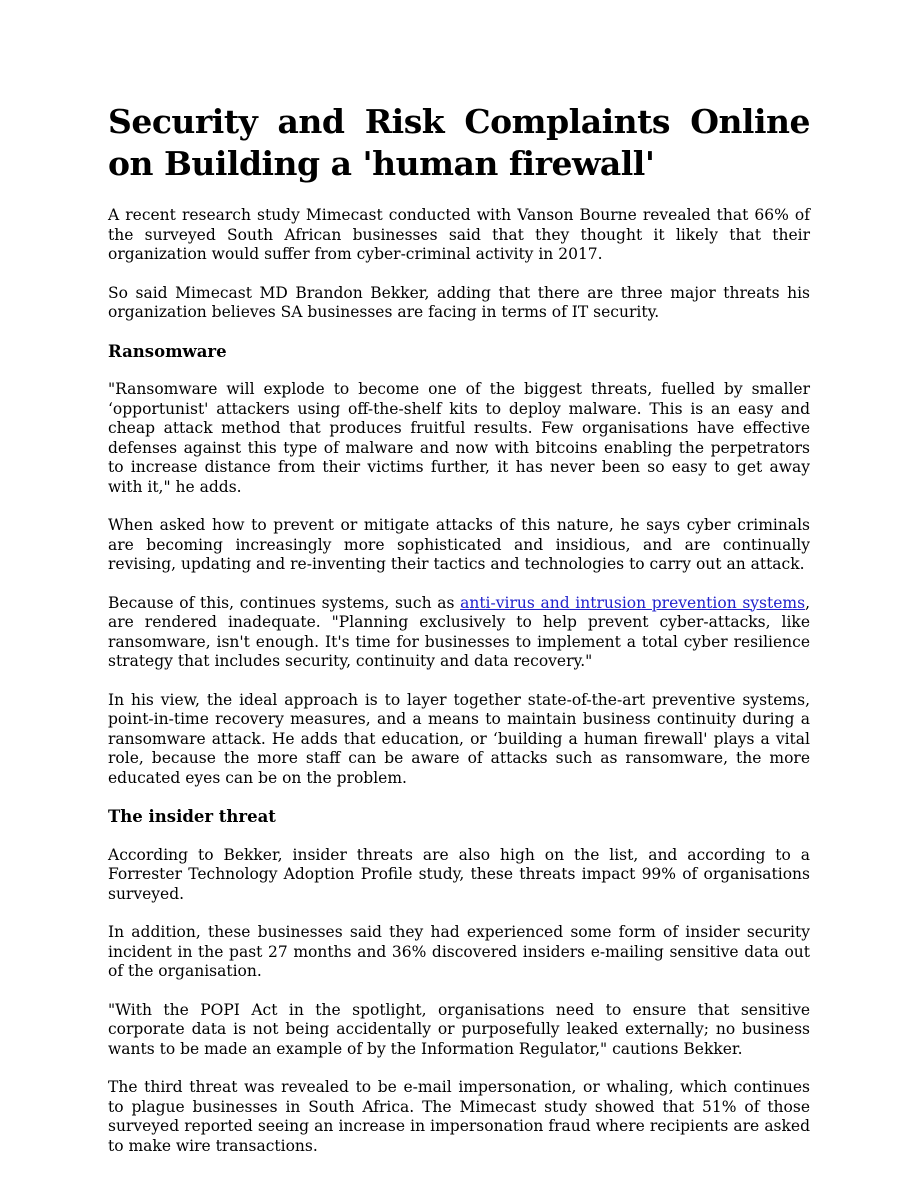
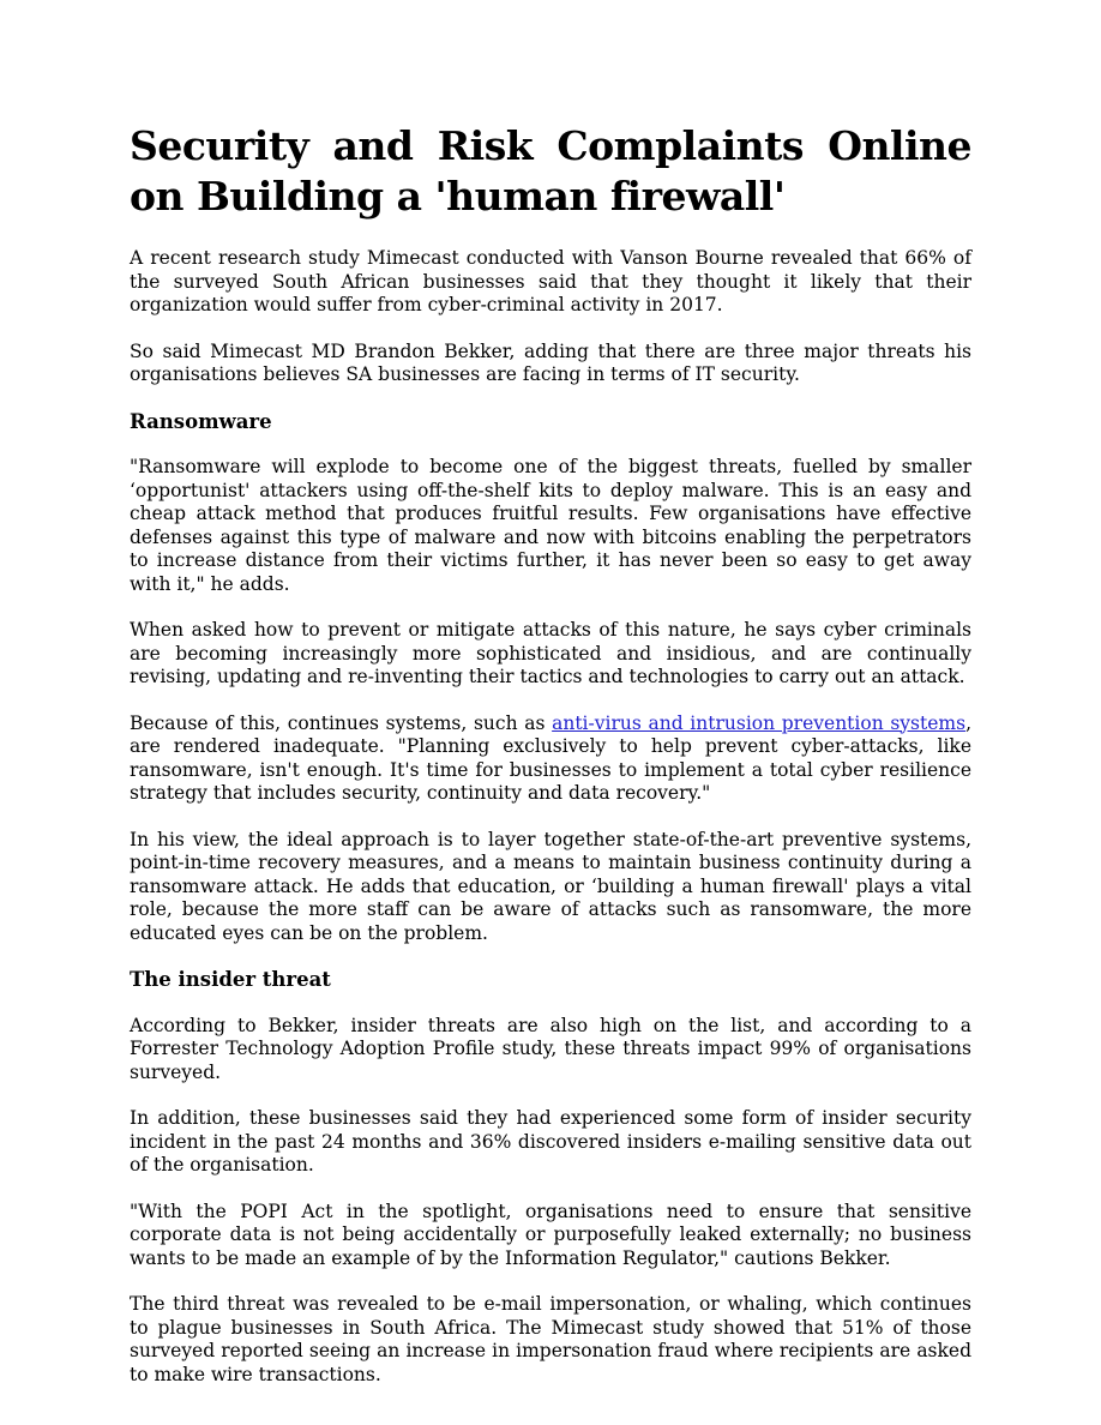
  Security and Risk Complaints Online
  on Building a 'human firewall'
  A recent research study Mimecast conducted with Vanson Bourne revealed that 66% of the surveyed South African businesses said that they thought it likely that their organization would suffer from cyber-criminal activity in 2017.
- So said Mimecast MD Brandon Bekker, adding that there are three major threats his organization believes SA businesses are facing in terms of IT security.
+ So said Mimecast MD Brandon Bekker, adding that there are three major threats his organisations believes SA businesses are facing in terms of IT security.
  Ransomware
  "Ransomware will explode to become one of the biggest threats, fuelled by smaller ‘opportunist' attackers using off-the-shelf kits to deploy malware. This is an easy and cheap attack method that produces fruitful results. Few organisations have effective defenses against this type of malware and now with bitcoins enabling the perpetrators to increase distance from their victims further, it has never been so easy to get away with it," he adds.
  When asked how to prevent or mitigate attacks of this nature, he says cyber criminals are becoming increasingly more sophisticated and insidious, and are continually revising, updating and re-inventing their tactics and technologies to carry out an attack.
  Because of this, continues systems, such as anti-virus and intrusion prevention systems, are rendered inadequate. "Planning exclusively to help prevent cyber-attacks, like ransomware, isn't enough. It's time for businesses to implement a total cyber resilience strategy that includes security, continuity and data recovery."
  In his view, the ideal approach is to layer together state-of-the-art preventive systems, point-in-time recovery measures, and a means to maintain business continuity during a ransomware attack. He adds that education, or ‘building a human firewall' plays a vital role, because the more staff can be aware of attacks such as ransomware, the more educated eyes can be on the problem.
  The insider threat
  According to Bekker, insider threats are also high on the list, and according to a Forrester Technology Adoption Profile study, these threats impact 99% of organisations surveyed.
- In addition, these businesses said they had experienced some form of insider security incident in the past 27 months and 36% discovered insiders e-mailing sensitive data out of the organisation.
+ In addition, these businesses said they had experienced some form of insider security incident in the past 24 months and 36% discovered insiders e-mailing sensitive data out of the organisation.
  "With the POPI Act in the spotlight, organisations need to ensure that sensitive corporate data is not being accidentally or purposefully leaked externally; no business wants to be made an example of by the Information Regulator," cautions Bekker.
  The third threat was revealed to be e-mail impersonation, or whaling, which continues to plague businesses in South Africa. The Mimecast study showed that 51% of those surveyed reported seeing an increase in impersonation fraud where recipients are asked to make wire transactions.
